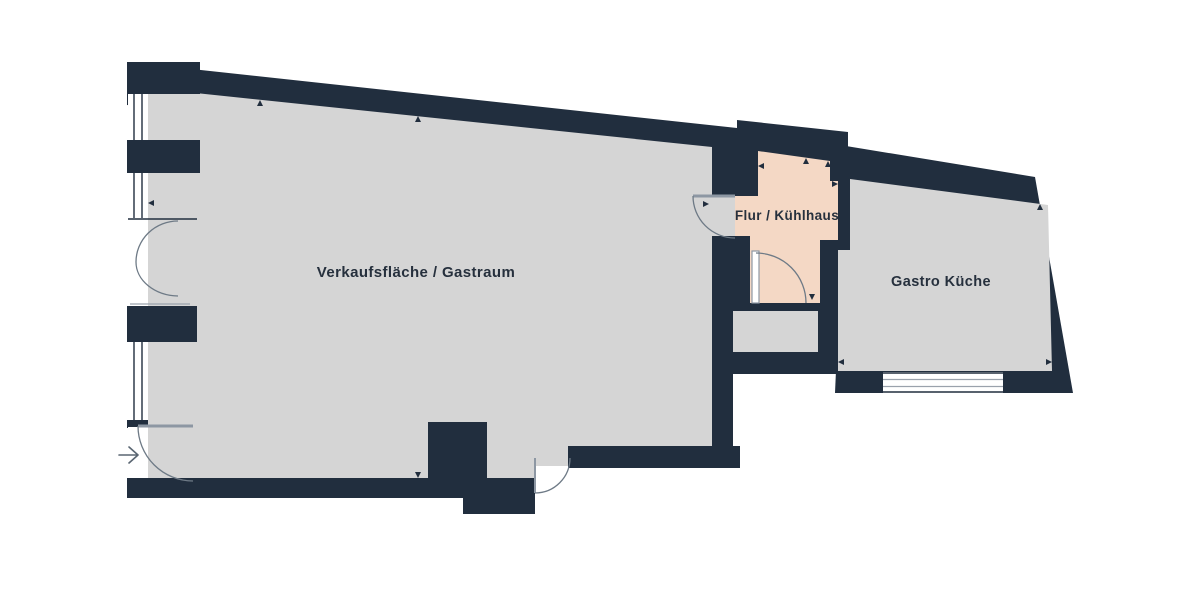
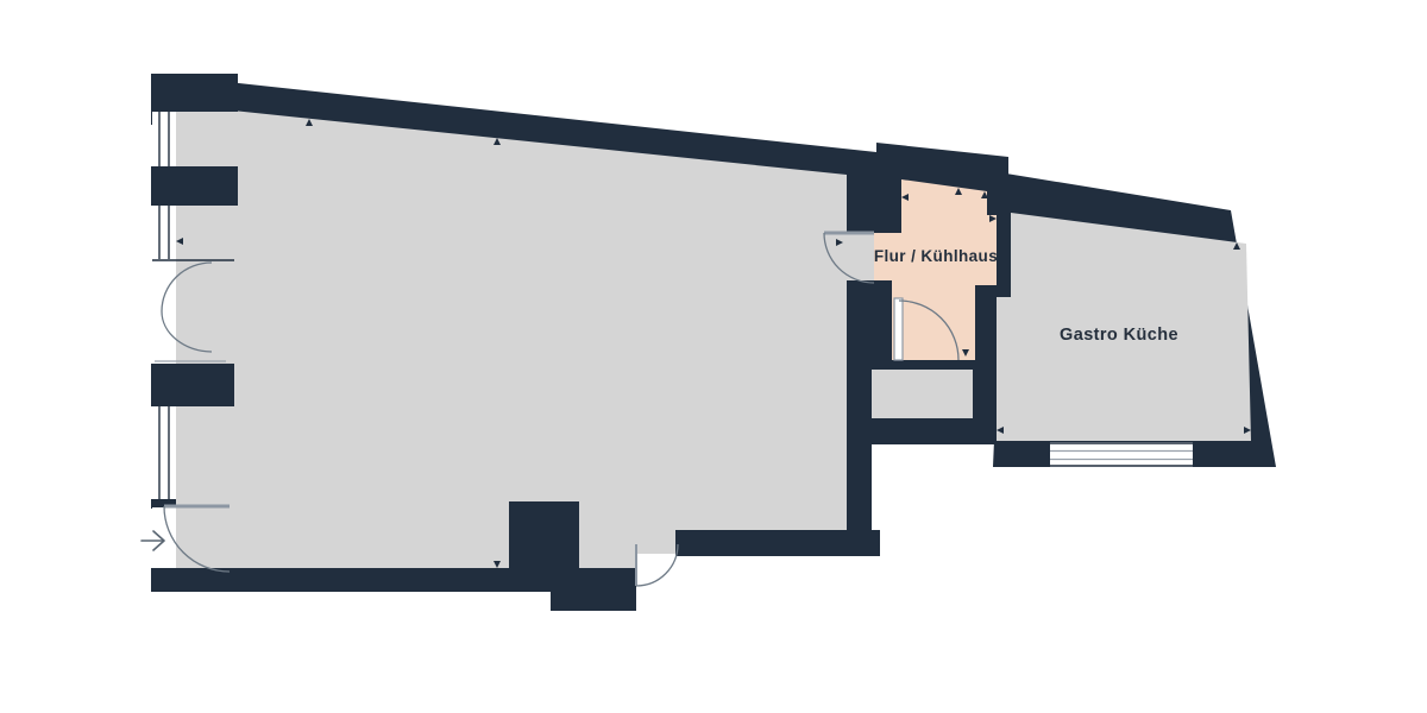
- Verkaufsfläche / Gastraum
  Flur / Kühlhaus
  Gastro Küche
